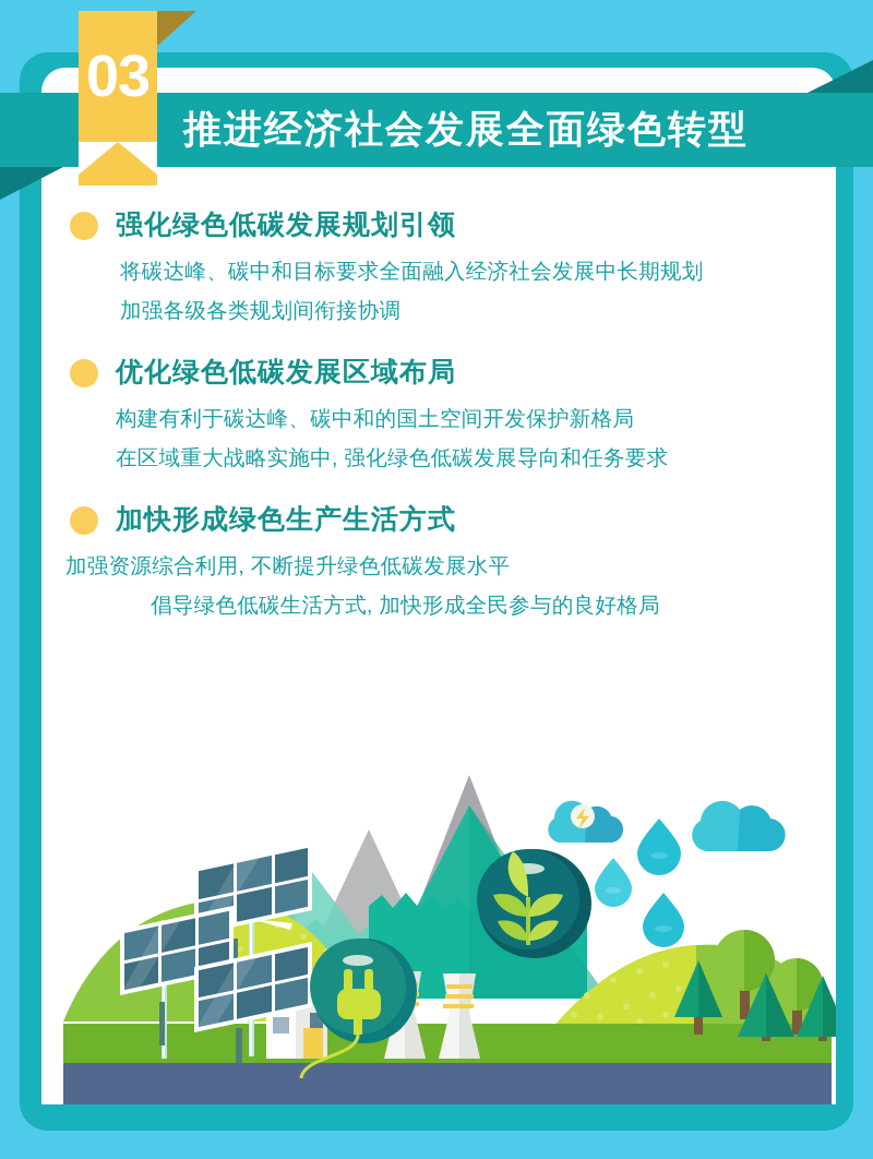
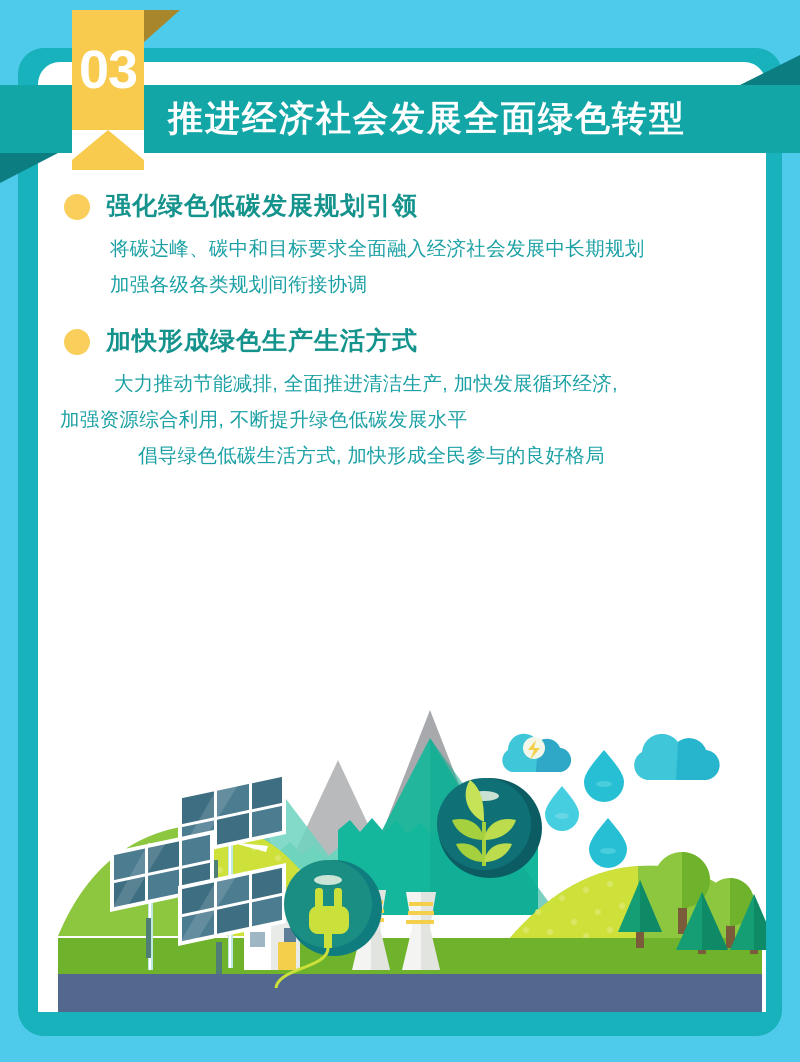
  推进经济社会发展全面绿色转型
  03
  强化绿色低碳发展规划引领
  将碳达峰、碳中和目标要求全面融入经济社会发展中长期规划
  加强各级各类规划间衔接协调
- 优化绿色低碳发展区域布局
- 构建有利于碳达峰、碳中和的国土空间开发保护新格局
- 在区域重大战略实施中, 强化绿色低碳发展导向和任务要求
  加快形成绿色生产生活方式
+ 大力推动节能减排, 全面推进清洁生产, 加快发展循环经济,
  加强资源综合利用, 不断提升绿色低碳发展水平
  倡导绿色低碳生活方式, 加快形成全民参与的良好格局
